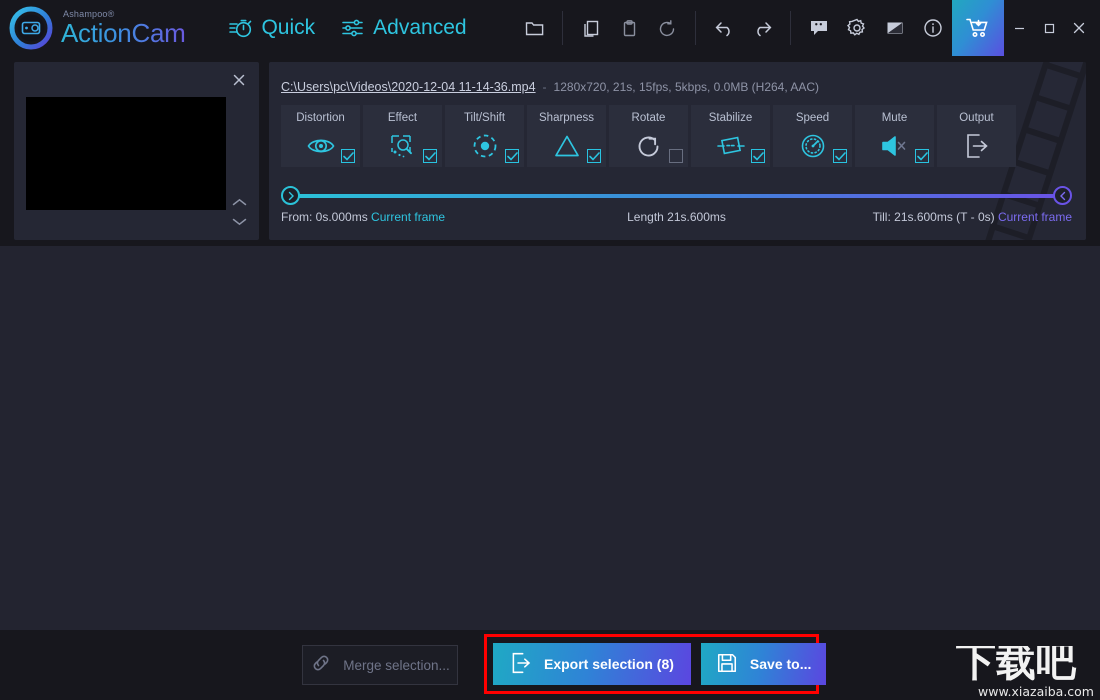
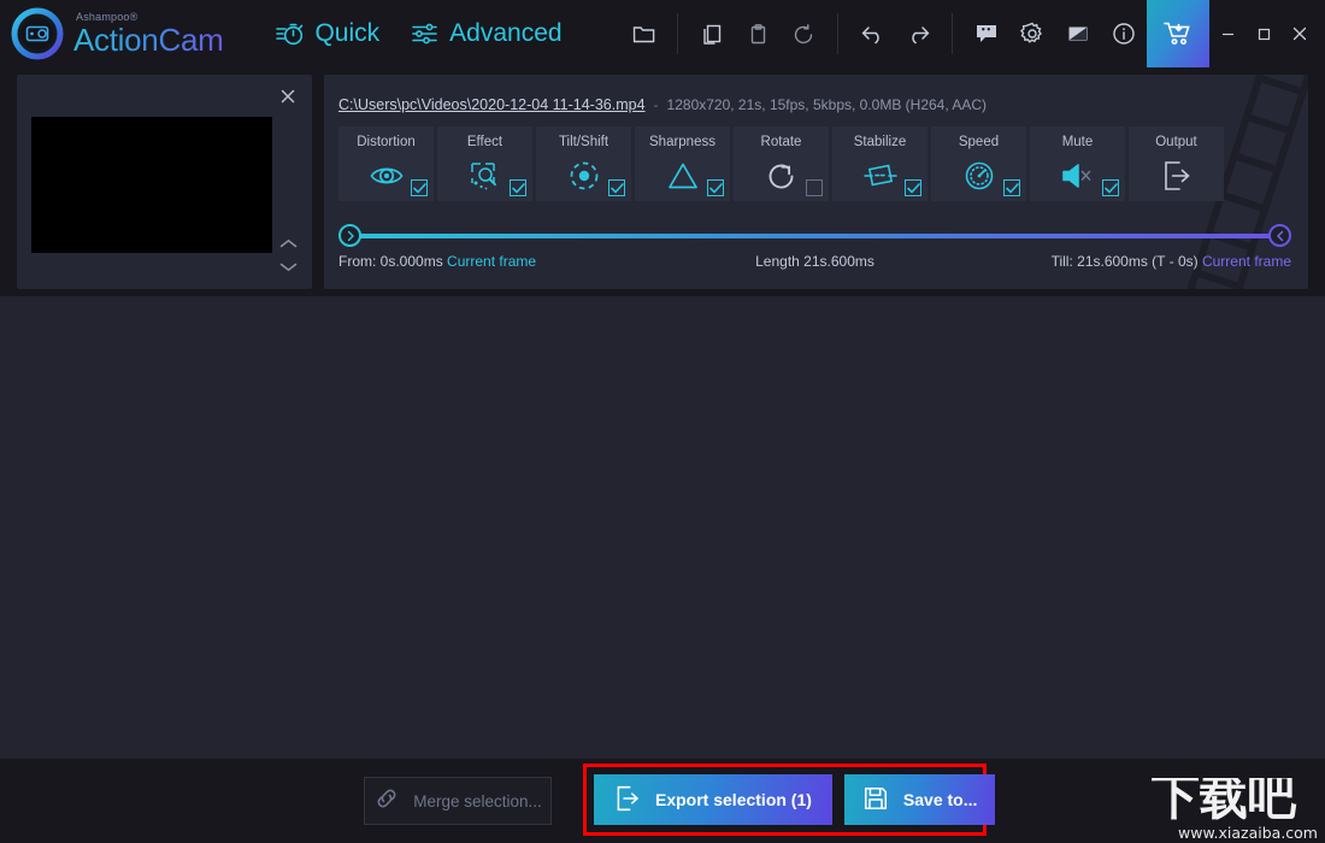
  Ashampoo®
  ActionCam
  Quick
  Advanced
  C:\Users\pc\Videos\2020-12-04 11-14-36.mp4
  -
  1280x720, 21s, 15fps, 5kbps, 0.0MB (H264, AAC)
  Distortion
  Effect
  Tilt/Shift
  Sharpness
  Rotate
  Stabilize
  Speed
  Mute
  Output
  From: 0s.000ms Current frame
  Length 21s.600ms
  Till: 21s.600ms (T - 0s) Current frame
  Merge selection...
- Export selection (8)
+ Export selection (1)
  Save to...
  下载吧
  www.xiazaiba.com
